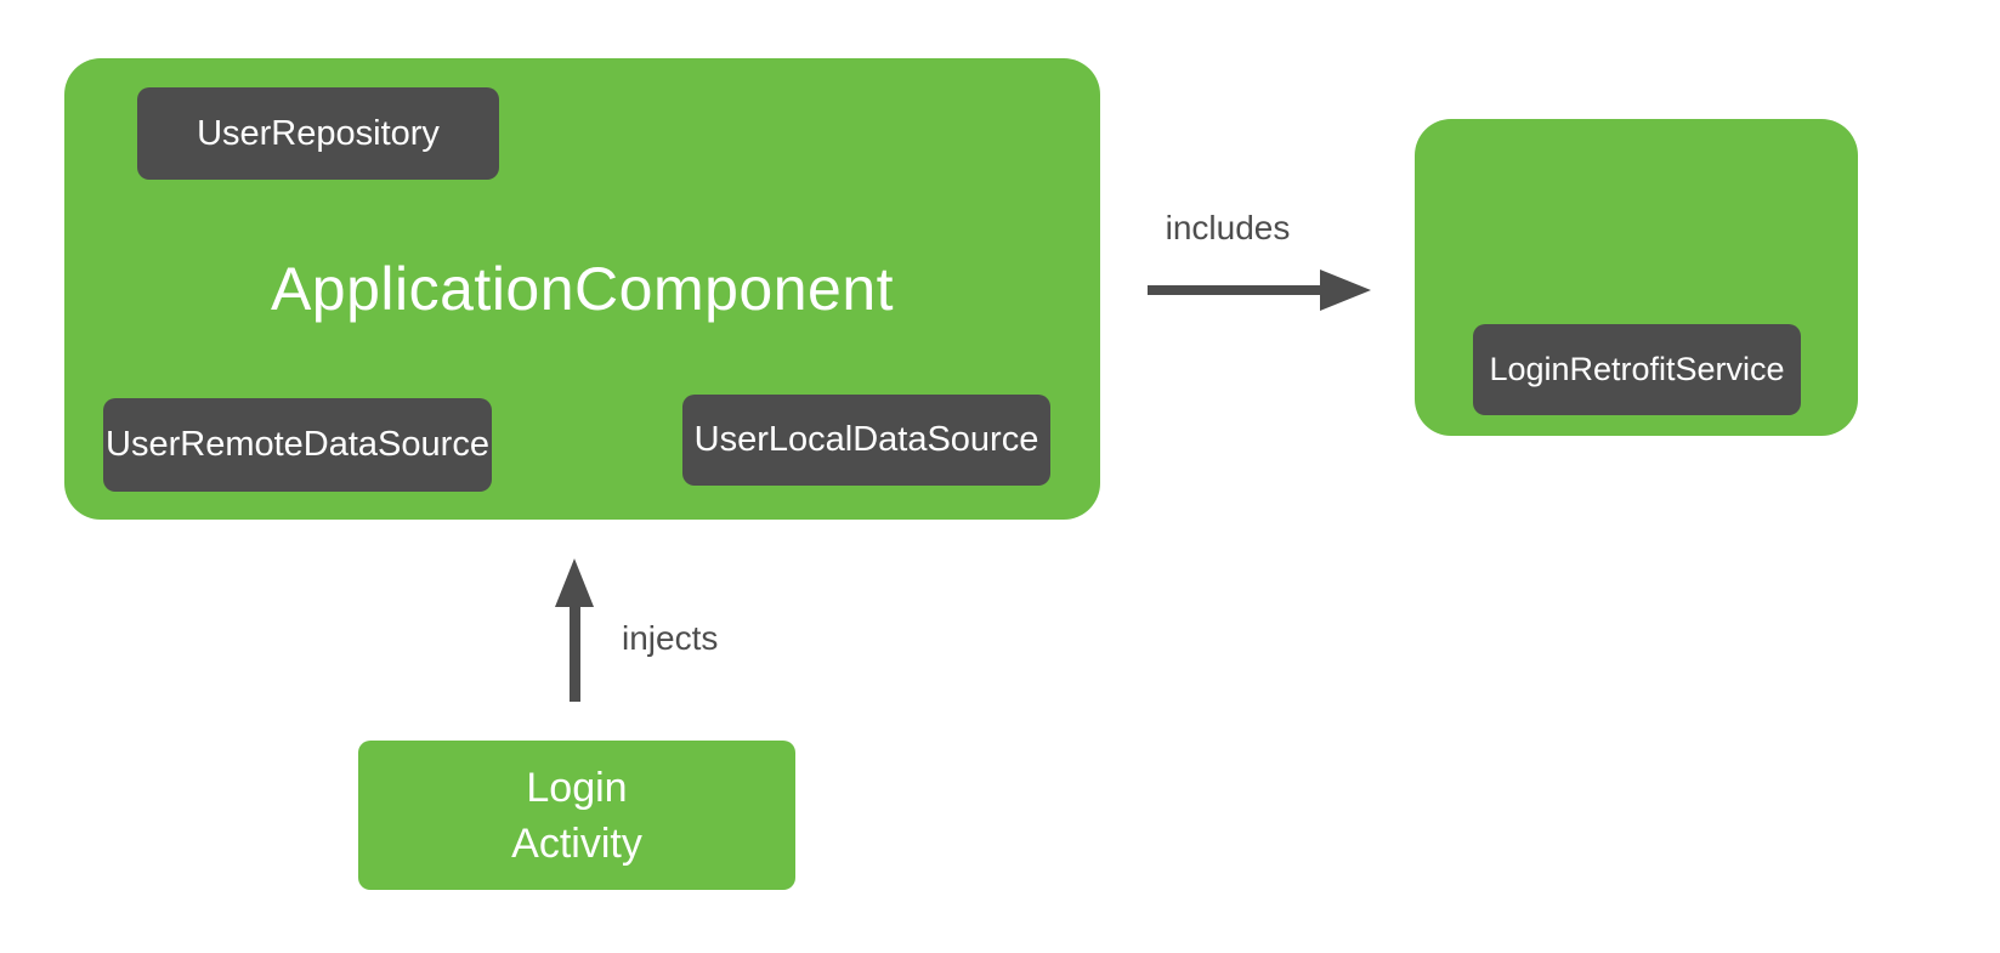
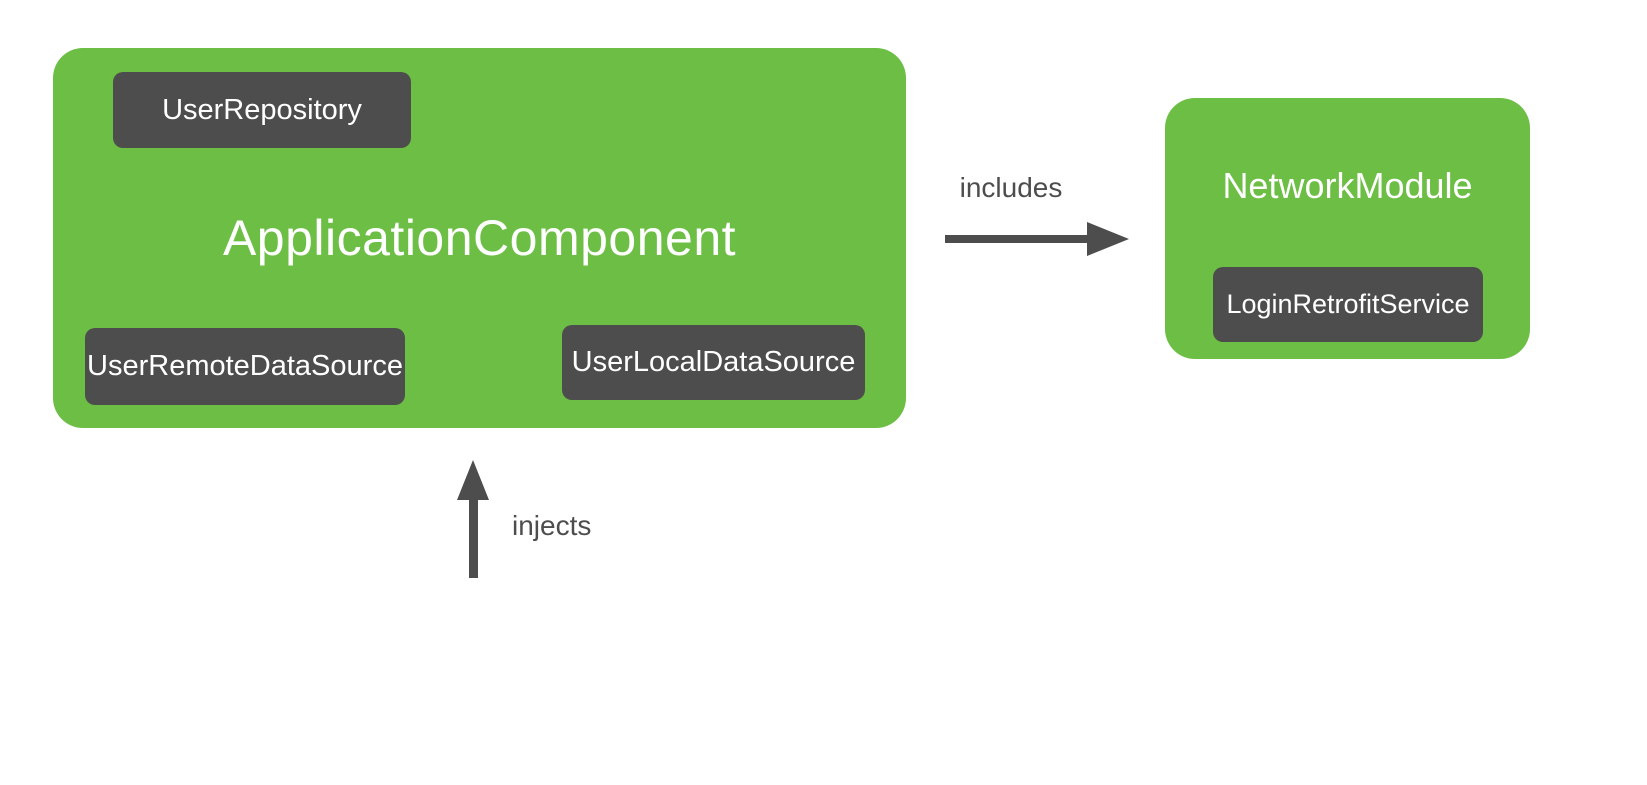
  UserRepository
  ApplicationComponent
  UserRemoteDataSource
  UserLocalDataSource
  includes
+ NetworkModule
  LoginRetrofitService
  injects
- Login
- Activity
